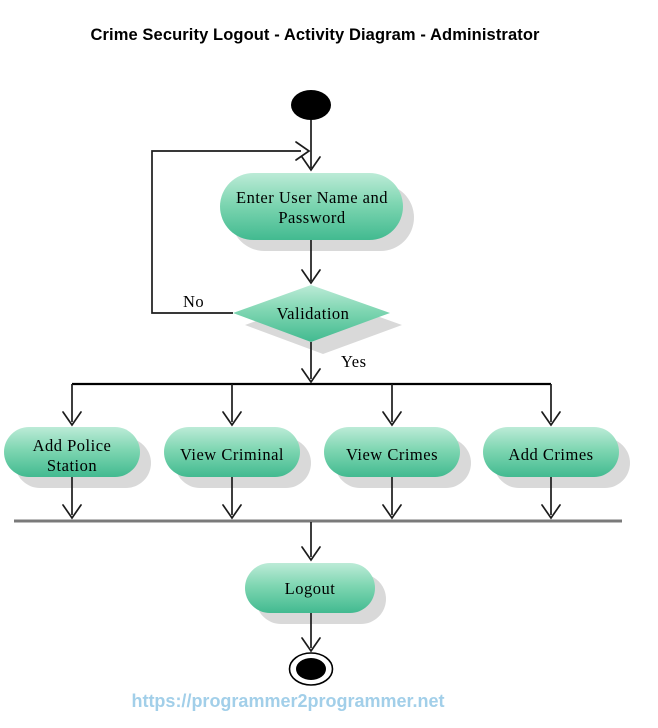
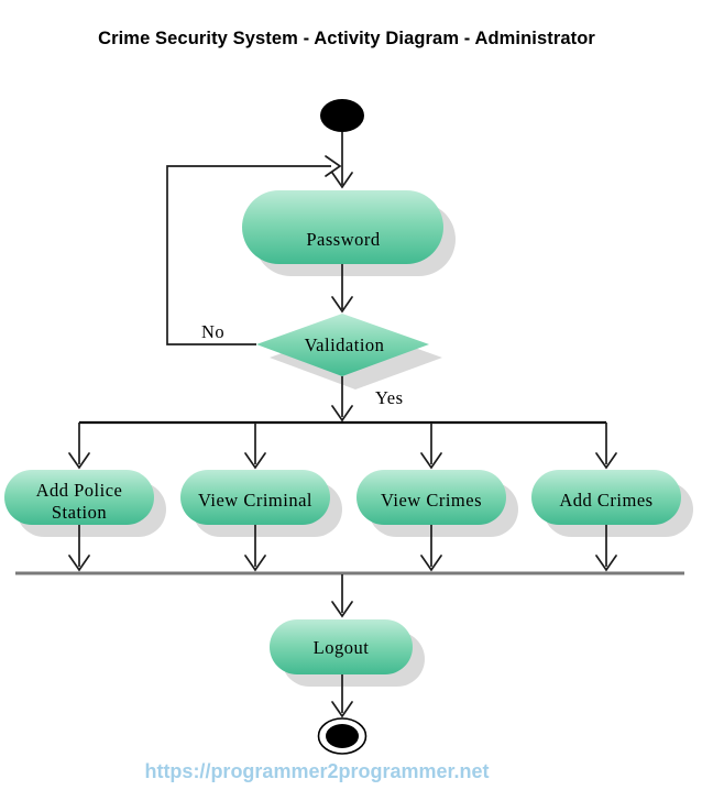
- Crime Security Logout - Activity Diagram - Administrator
+ Crime Security System - Activity Diagram - Administrator
- Enter User Name and
  Password
  Validation
  No
  Yes
  Add Police
  Station
  View Criminal
  View Crimes
  Add Crimes
  Logout
  https://programmer2programmer.net
